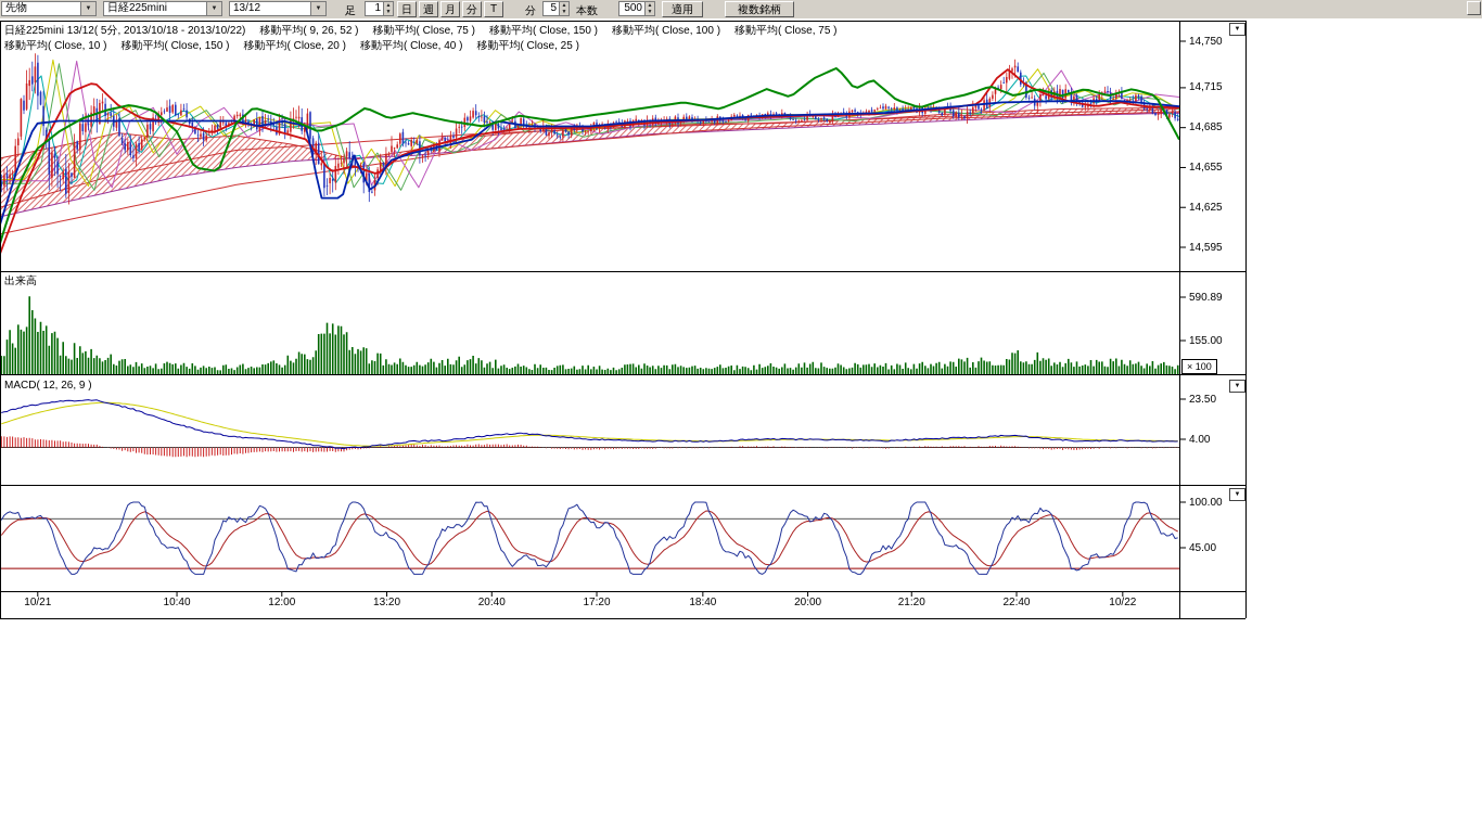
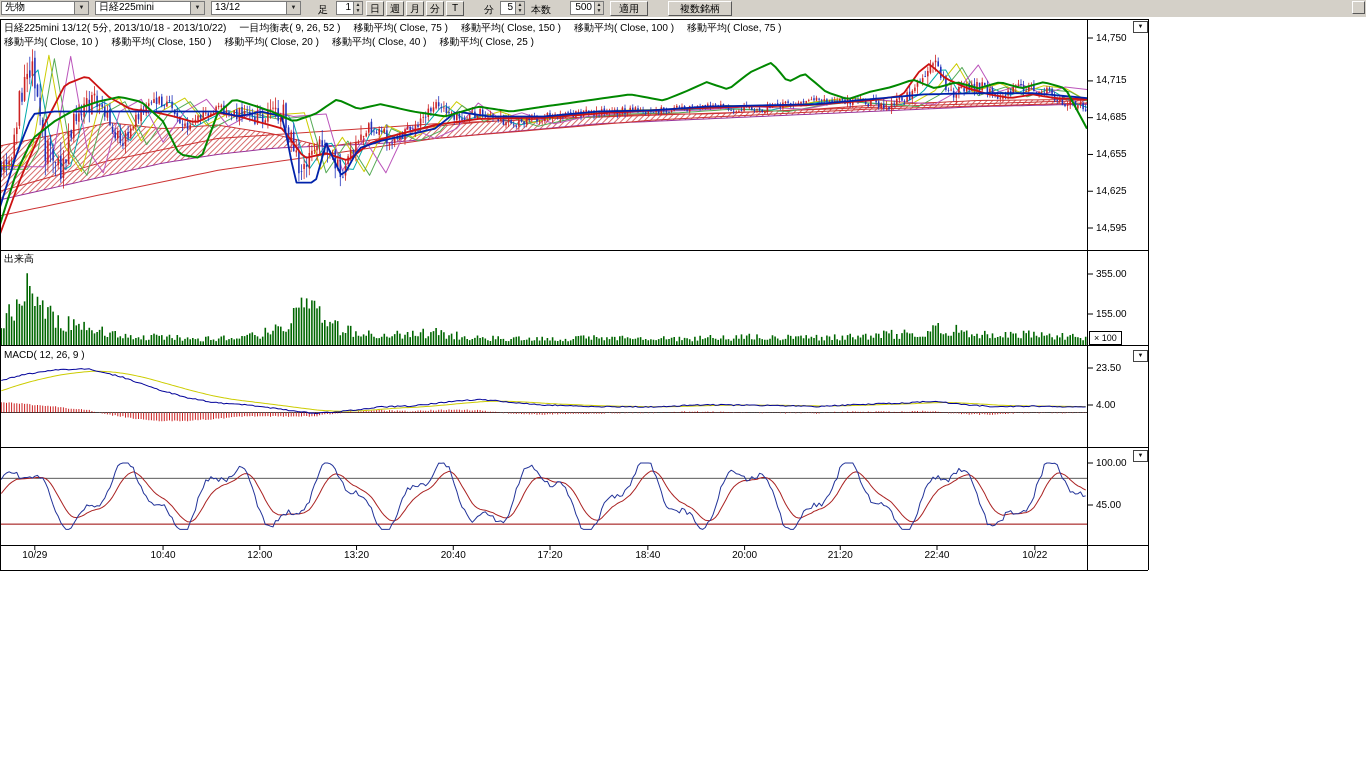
  先物
  日経225mini
  13/12
  足
  1
  分
  5
  本数
  500
  適用
  複数銘柄
  日
  週
  月
  分
  T
  日経225mini 13/12( 5分, 2013/10/18 - 2013/10/22)
- 移動平均( 9, 26, 52 )
+ 一目均衡表( 9, 26, 52 )
  移動平均( Close, 75 )
  移動平均( Close, 150 )
  移動平均( Close, 100 )
  移動平均( Close, 75 )
  移動平均( Close, 10 )
  移動平均( Close, 150 )
  移動平均( Close, 20 )
  移動平均( Close, 40 )
  移動平均( Close, 25 )
  出来高
  MACD( 12, 26, 9 )
  × 100
  14,750
  14,715
  14,685
  14,655
  14,625
  14,595
- 590.89
+ 355.00
  155.00
  23.50
  4.00
  100.00
  45.00
- 10/21
+ 10/29
  10:40
  12:00
  13:20
  20:40
  17:20
  18:40
  20:00
  21:20
  22:40
  10/22
